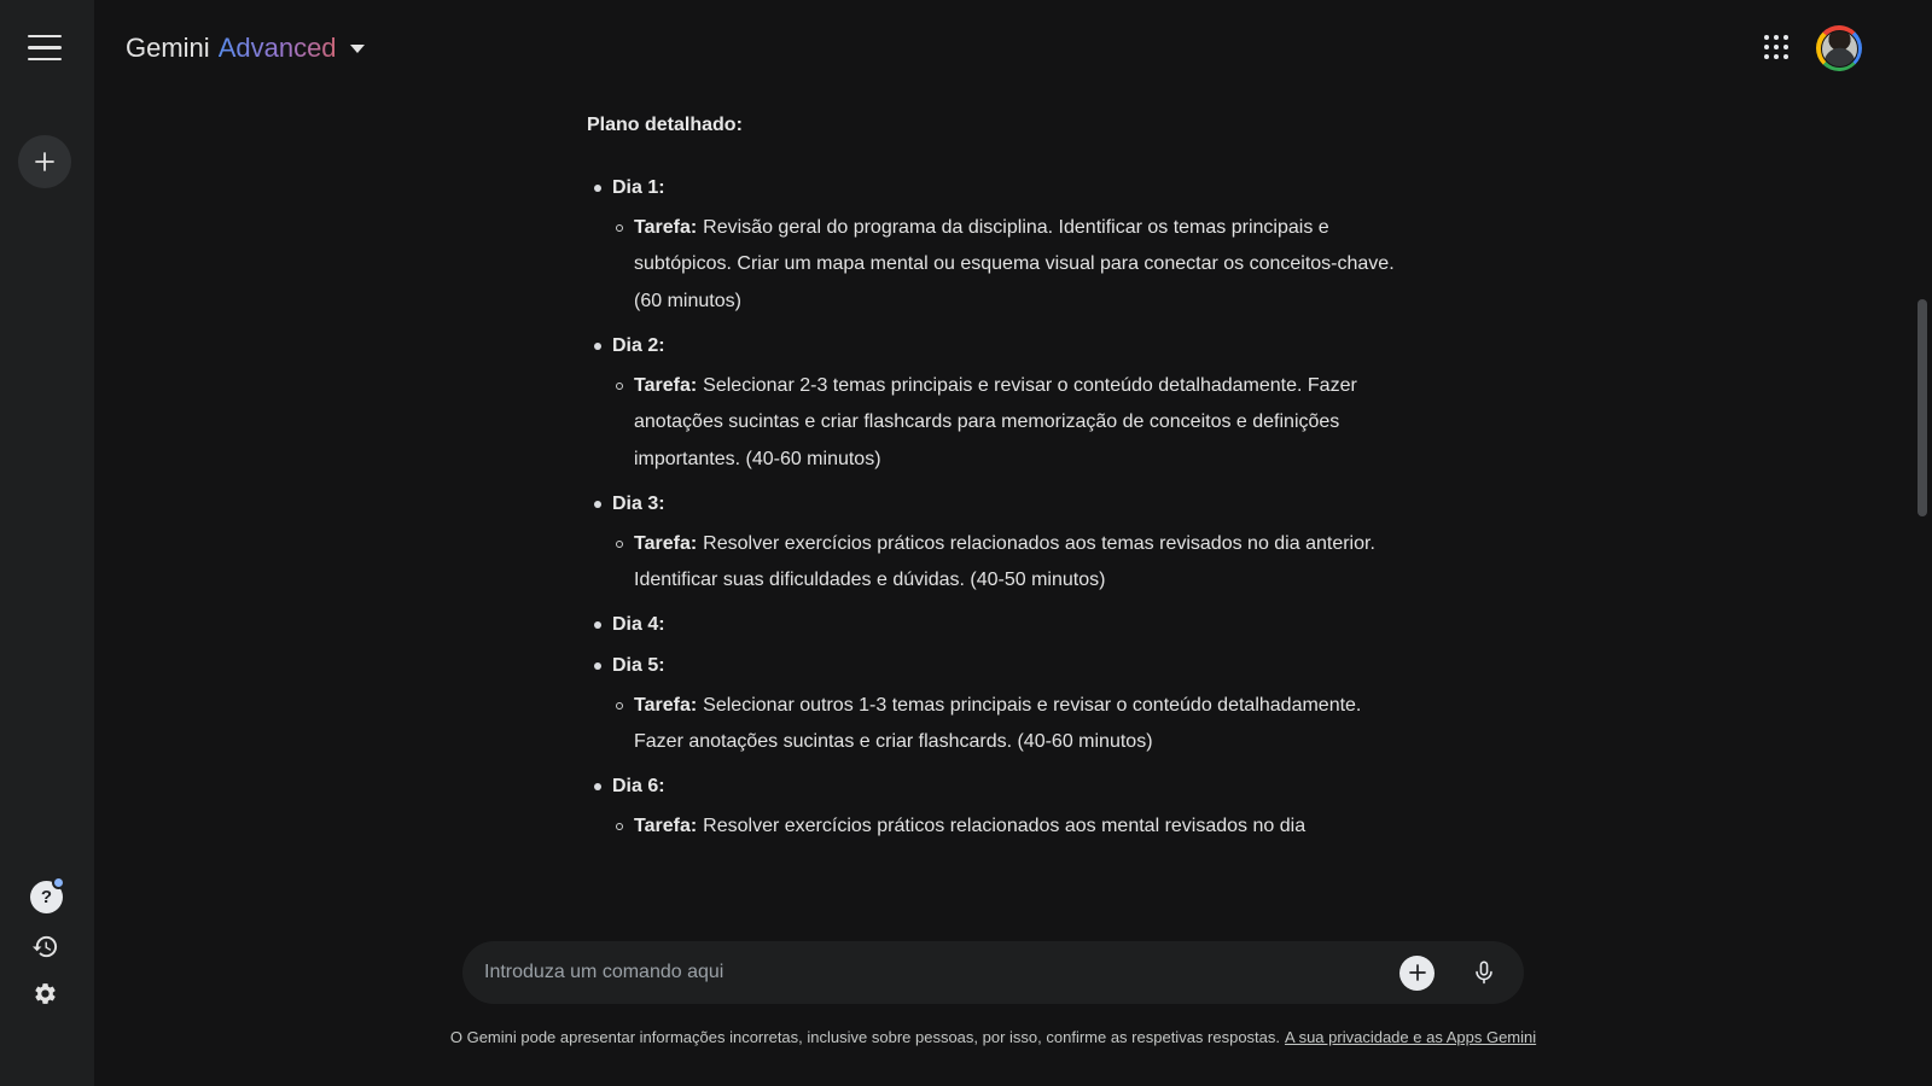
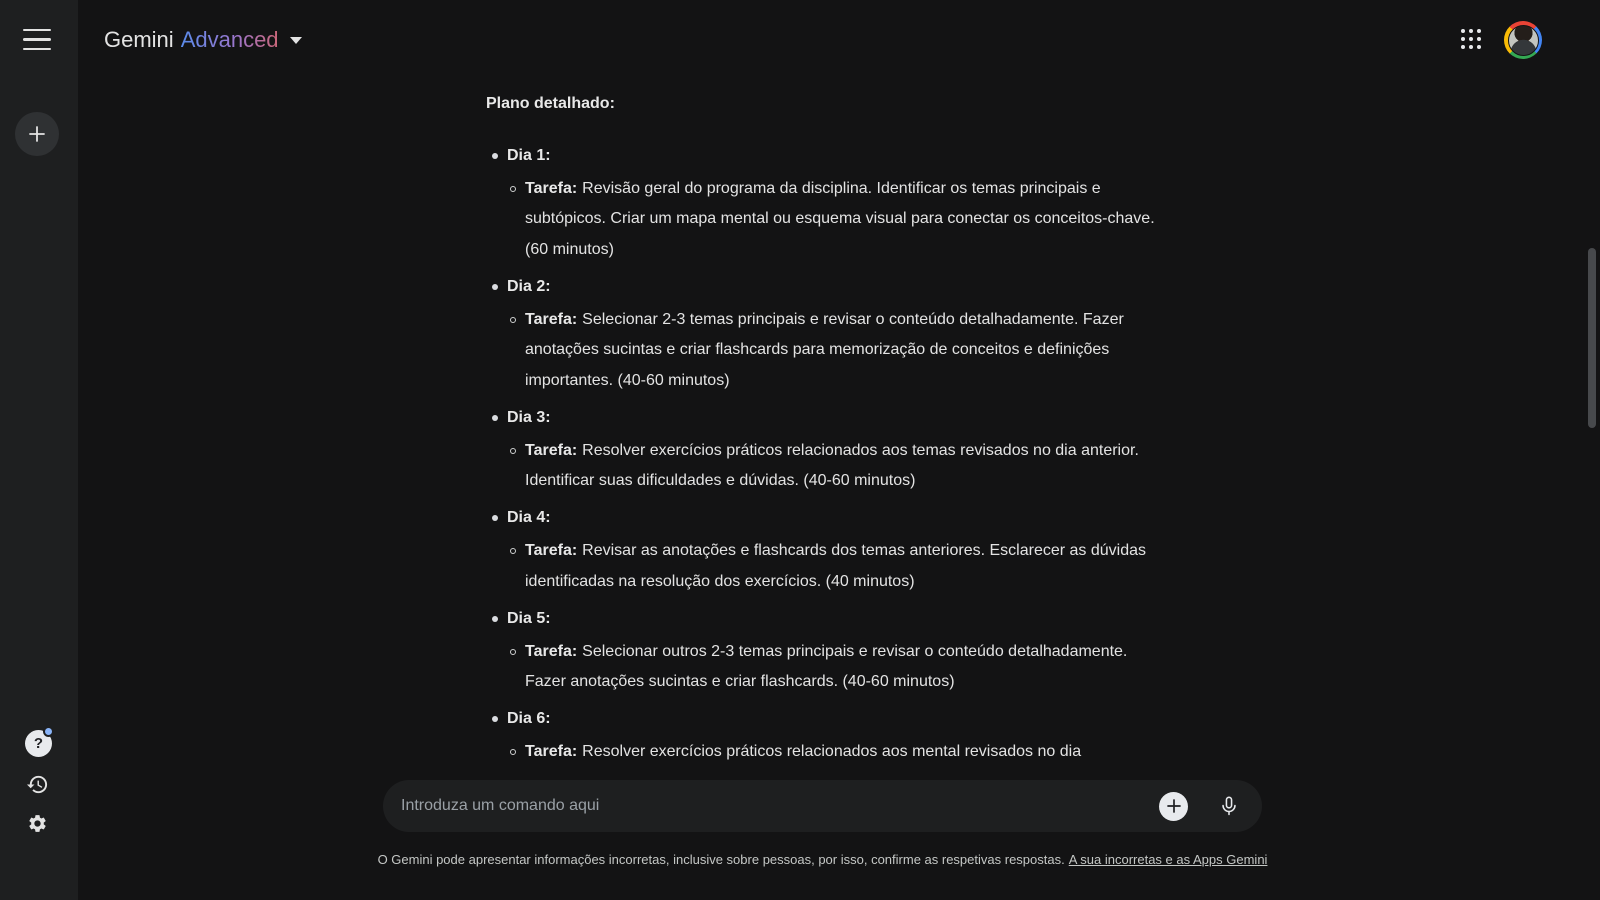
  ?
  Gemini
  Advanced
  Plano detalhado:
  Dia 1:
  Tarefa: Revisão geral do programa da disciplina. Identificar os temas principais e subtópicos. Criar um mapa mental ou esquema visual para conectar os conceitos-chave. (60 minutos)
  Dia 2:
  Tarefa: Selecionar 2-3 temas principais e revisar o conteúdo detalhadamente. Fazer anotações sucintas e criar flashcards para memorização de conceitos e definições importantes. (40-60 minutos)
  Dia 3:
- Tarefa: Resolver exercícios práticos relacionados aos temas revisados no dia anterior. Identificar suas dificuldades e dúvidas. (40-50 minutos)
+ Tarefa: Resolver exercícios práticos relacionados aos temas revisados no dia anterior. Identificar suas dificuldades e dúvidas. (40-60 minutos)
  Dia 4:
+ Tarefa: Revisar as anotações e flashcards dos temas anteriores. Esclarecer as dúvidas identificadas na resolução dos exercícios. (40 minutos)
  Dia 5:
- Tarefa: Selecionar outros 1-3 temas principais e revisar o conteúdo detalhadamente. Fazer anotações sucintas e criar flashcards. (40-60 minutos)
+ Tarefa: Selecionar outros 2-3 temas principais e revisar o conteúdo detalhadamente. Fazer anotações sucintas e criar flashcards. (40-60 minutos)
  Dia 6:
  Tarefa: Resolver exercícios práticos relacionados aos mental revisados no dia
  Introduza um comando aqui
- O Gemini pode apresentar informações incorretas, inclusive sobre pessoas, por isso, confirme as respetivas respostas. A sua privacidade e as Apps Gemini
+ O Gemini pode apresentar informações incorretas, inclusive sobre pessoas, por isso, confirme as respetivas respostas. A sua incorretas e as Apps Gemini
